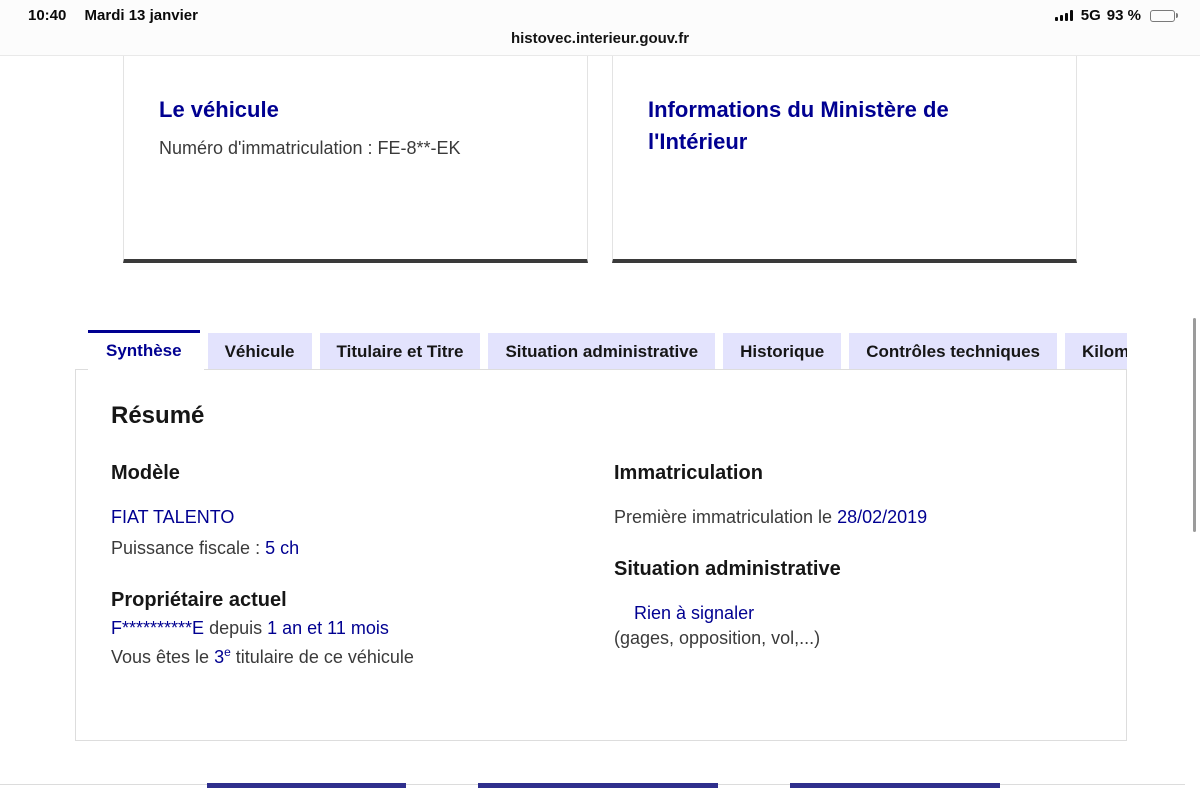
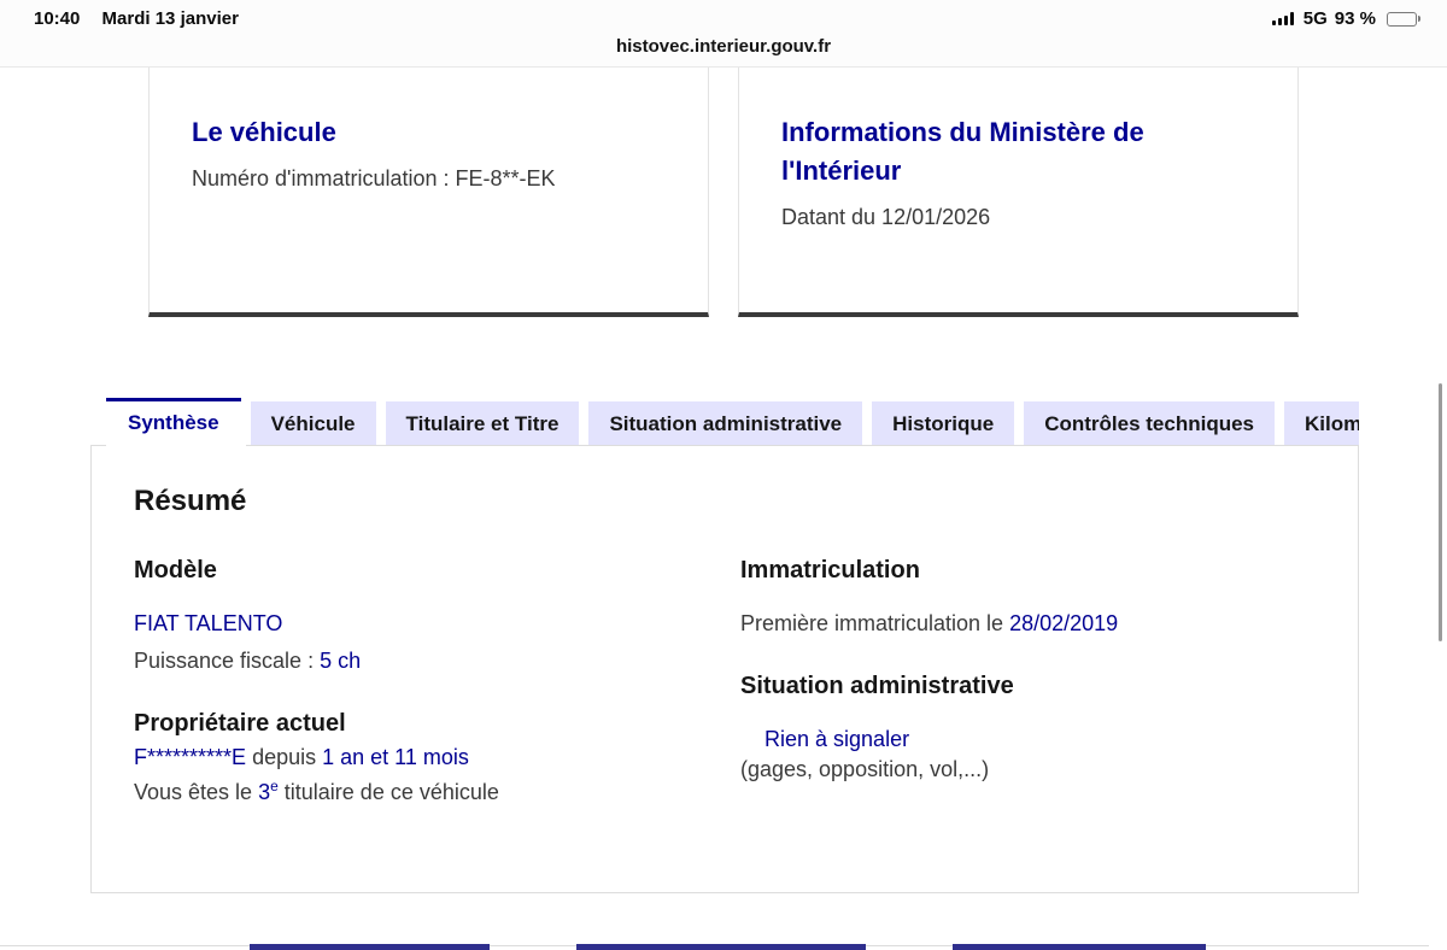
  10:40 Mardi 13 janvier
  5G
  93 %
  histovec.interieur.gouv.fr
  Le véhicule
  Numéro d'immatriculation : FE-8**-EK
  Informations du Ministère de l'Intérieur
+ Datant du 12/01/2026
  Synthèse
  Véhicule
  Titulaire et Titre
  Situation administrative
  Historique
  Contrôles techniques
  Résumé
  Modèle
  FIAT TALENTO
  Puissance fiscale : 5 ch
  Propriétaire actuel
  F**********E depuis 1 an et 11 mois
  Vous êtes le 3e titulaire de ce véhicule
  Immatriculation
  Première immatriculation le 28/02/2019
  Situation administrative
  Rien à signaler
  (gages, opposition, vol,...)
